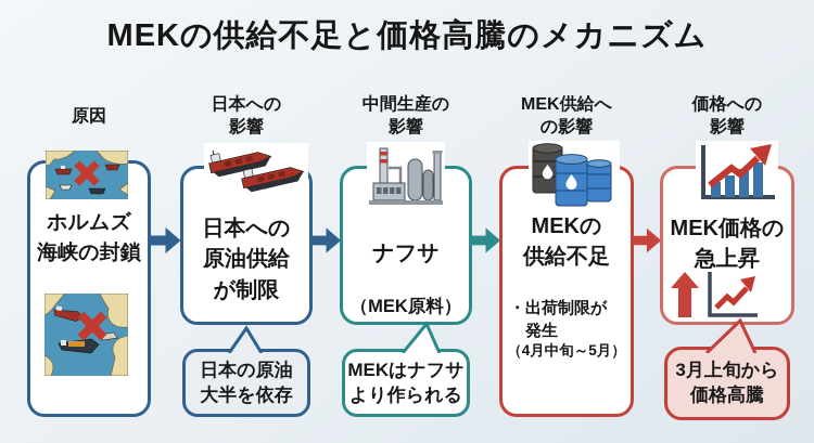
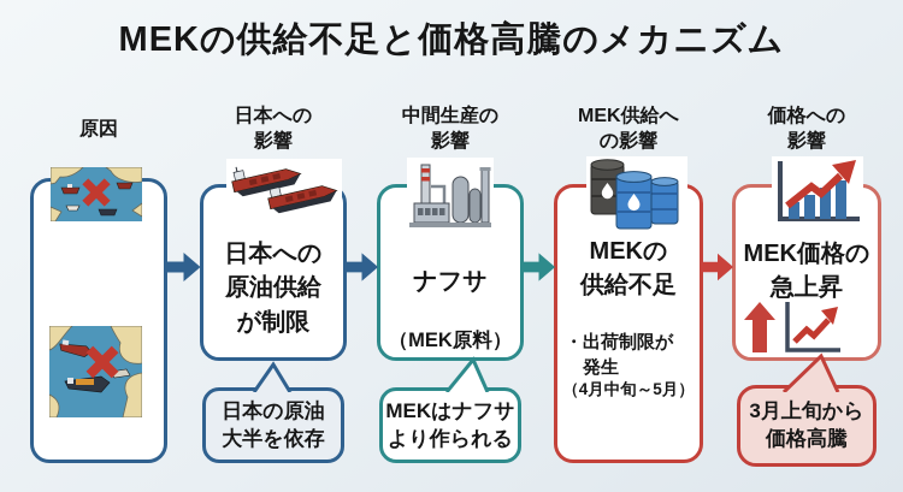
  MEKの供給不足と価格高騰のメカニズム
  原因
  日本への
  影響
  中間生産の
  影響
  MEK供給へ
  の影響
  価格への
  影響
- ホルムズ
- 海峡の封鎖
  日本への
  原油供給
  が制限
  ナフサ
  （MEK原料）
  MEKの
  供給不足
  ・出荷制限が
  発生
  （4月中旬～5月）
  MEK価格の
  急上昇
  日本の原油
  大半を依存
  MEKはナフサ
  より作られる
  3月上旬から
  価格高騰
